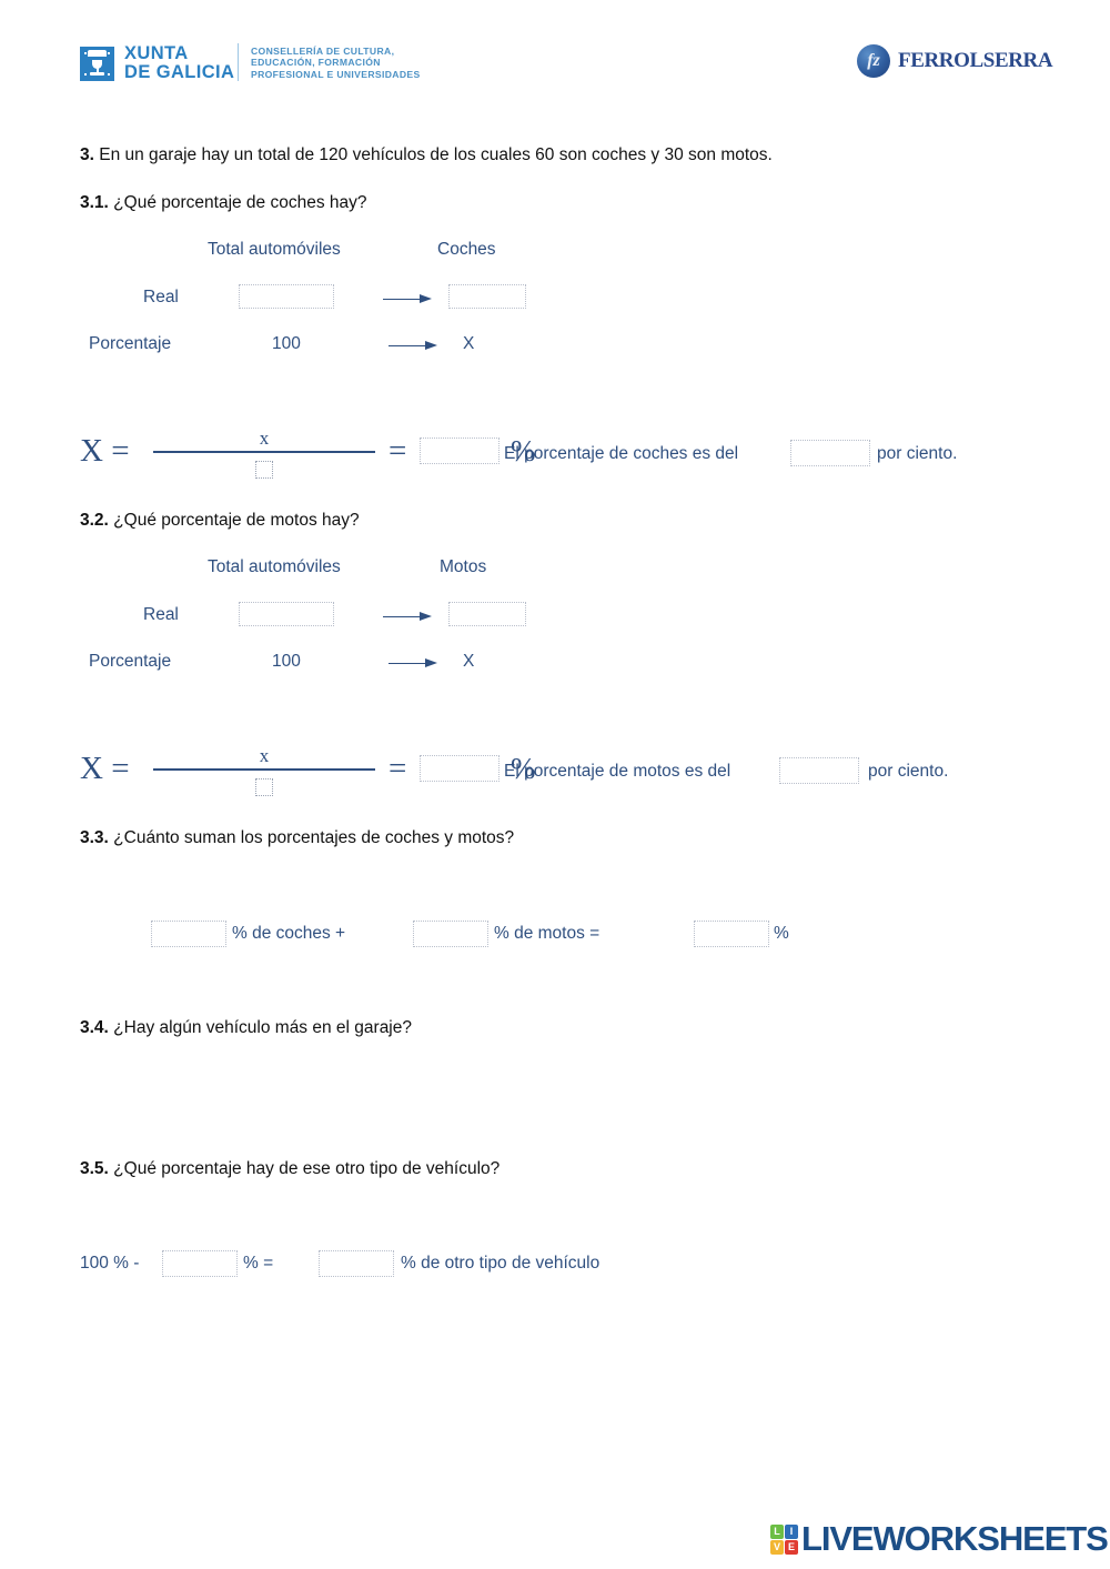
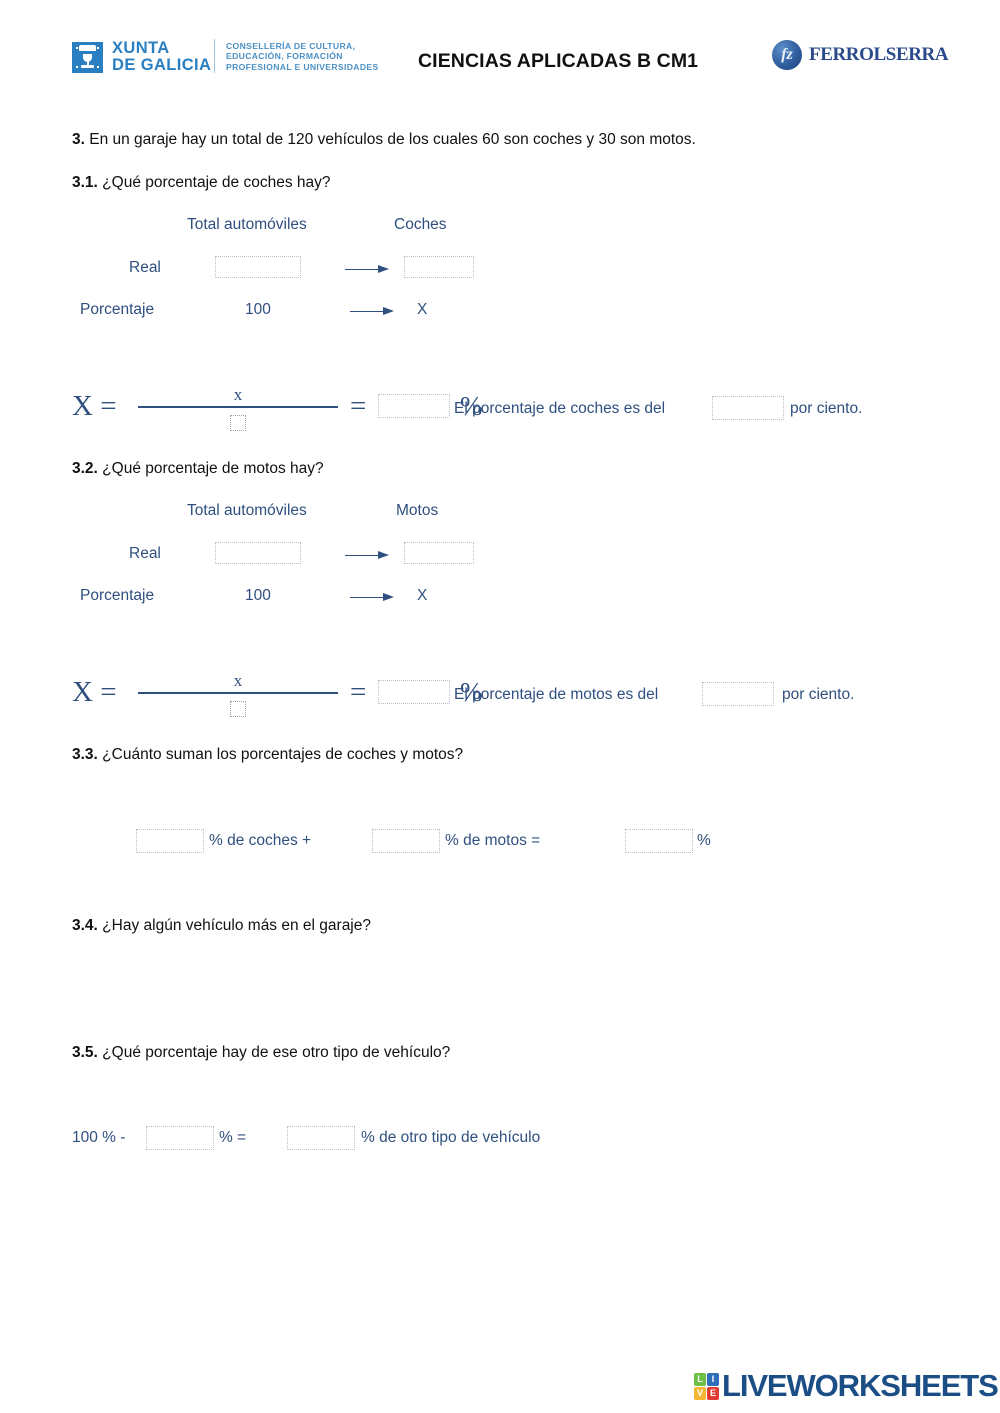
  XUNTA
  DE GALICIA
  CONSELLERÍA DE CULTURA,
  EDUCACIÓN, FORMACIÓN
  PROFESIONAL E UNIVERSIDADES
+ CIENCIAS APLICADAS B CM1
  fz
  FERROLSERRA
  3. En un garaje hay un total de 120 vehículos de los cuales 60 son coches y 30 son motos.
  3.1. ¿Qué porcentaje de coches hay?
  Total automóviles
  Coches
  Real
  Porcentaje
  100
  X
  X =
  x
  =
  %
  El porcentaje de coches es del
  por ciento.
  3.2. ¿Qué porcentaje de motos hay?
  Total automóviles
  Motos
  Real
  Porcentaje
  100
  X
  X =
  x
  =
  %
  El porcentaje de motos es del
  por ciento.
  3.3. ¿Cuánto suman los porcentajes de coches y motos?
  % de coches +
  % de motos =
  %
  3.4. ¿Hay algún vehículo más en el garaje?
  3.5. ¿Qué porcentaje hay de ese otro tipo de vehículo?
  100 % -
  % =
  % de otro tipo de vehículo
  L
  I
  V
  E
  LIVEWORKSHEETS
